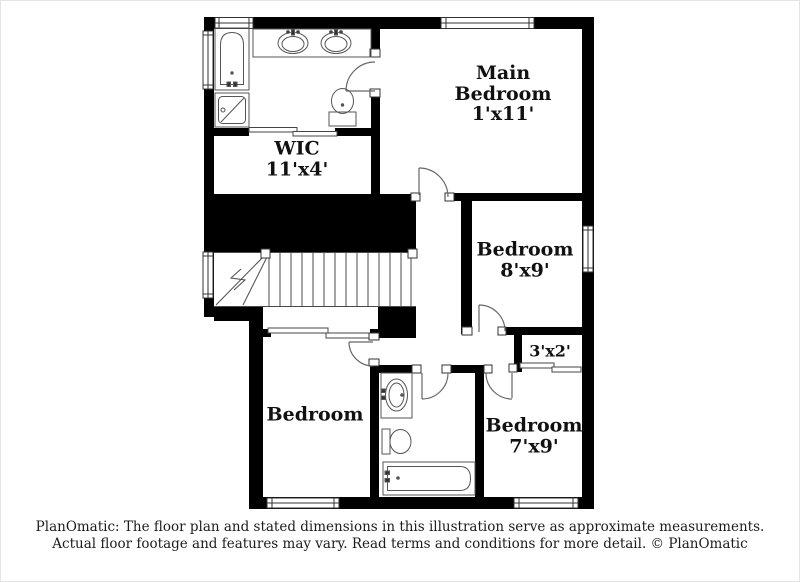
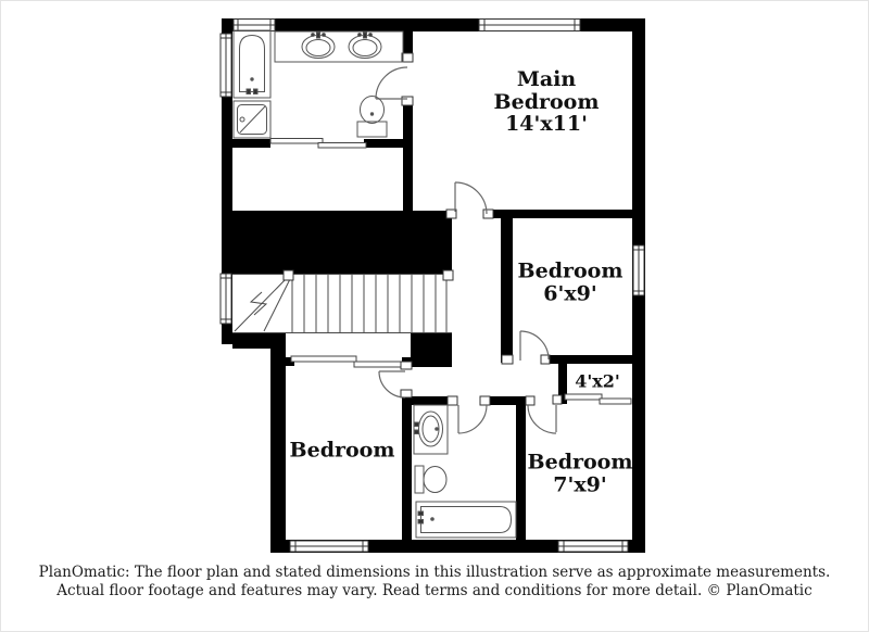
  Main
  Bedroom
- 1'x11'
+ 14'x11'
- WIC
- 11'x4'
  Bedroom
- 8'x9'
+ 6'x9'
  Bedroom
  Bedroom
  7'x9'
- 3'x2'
+ 4'x2'
  PlanOmatic: The floor plan and stated dimensions in this illustration serve as approximate measurements.
  Actual floor footage and features may vary. Read terms and conditions for more detail. © PlanOmatic
